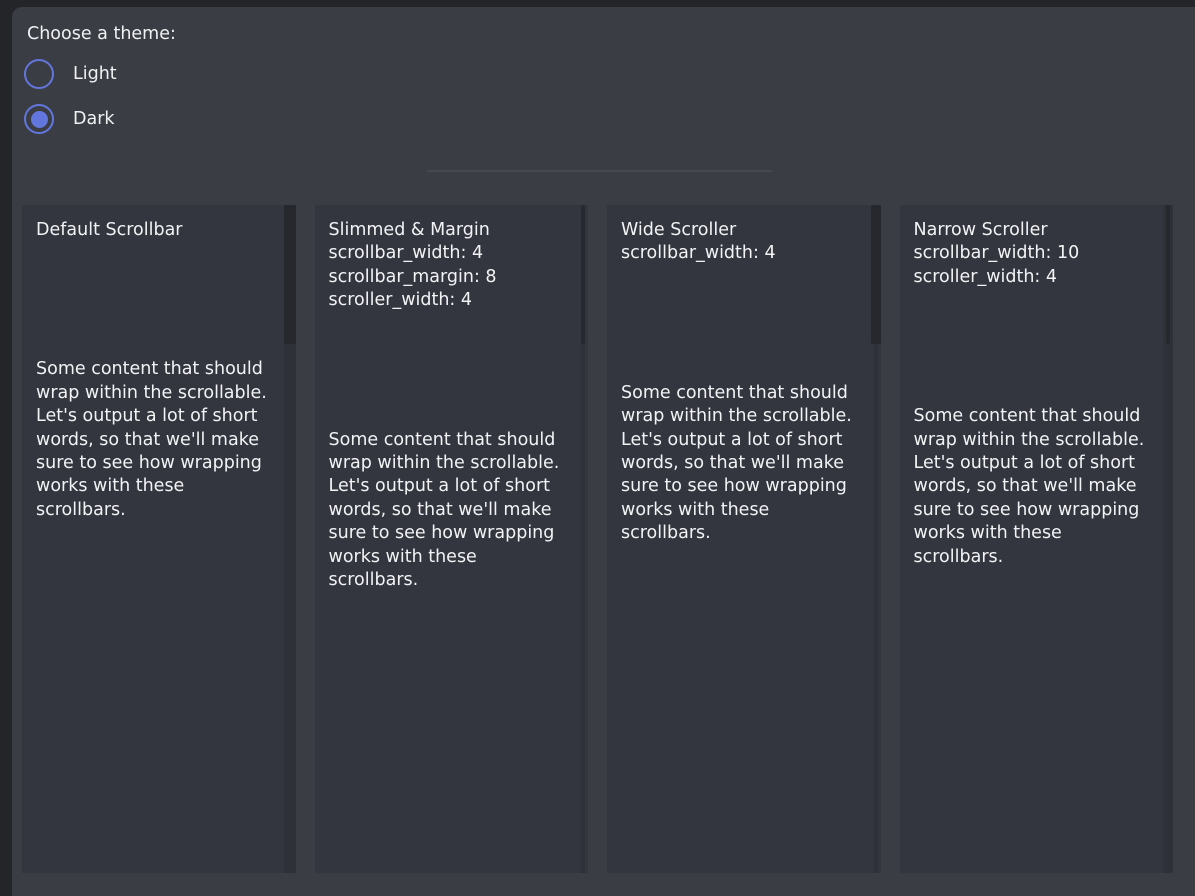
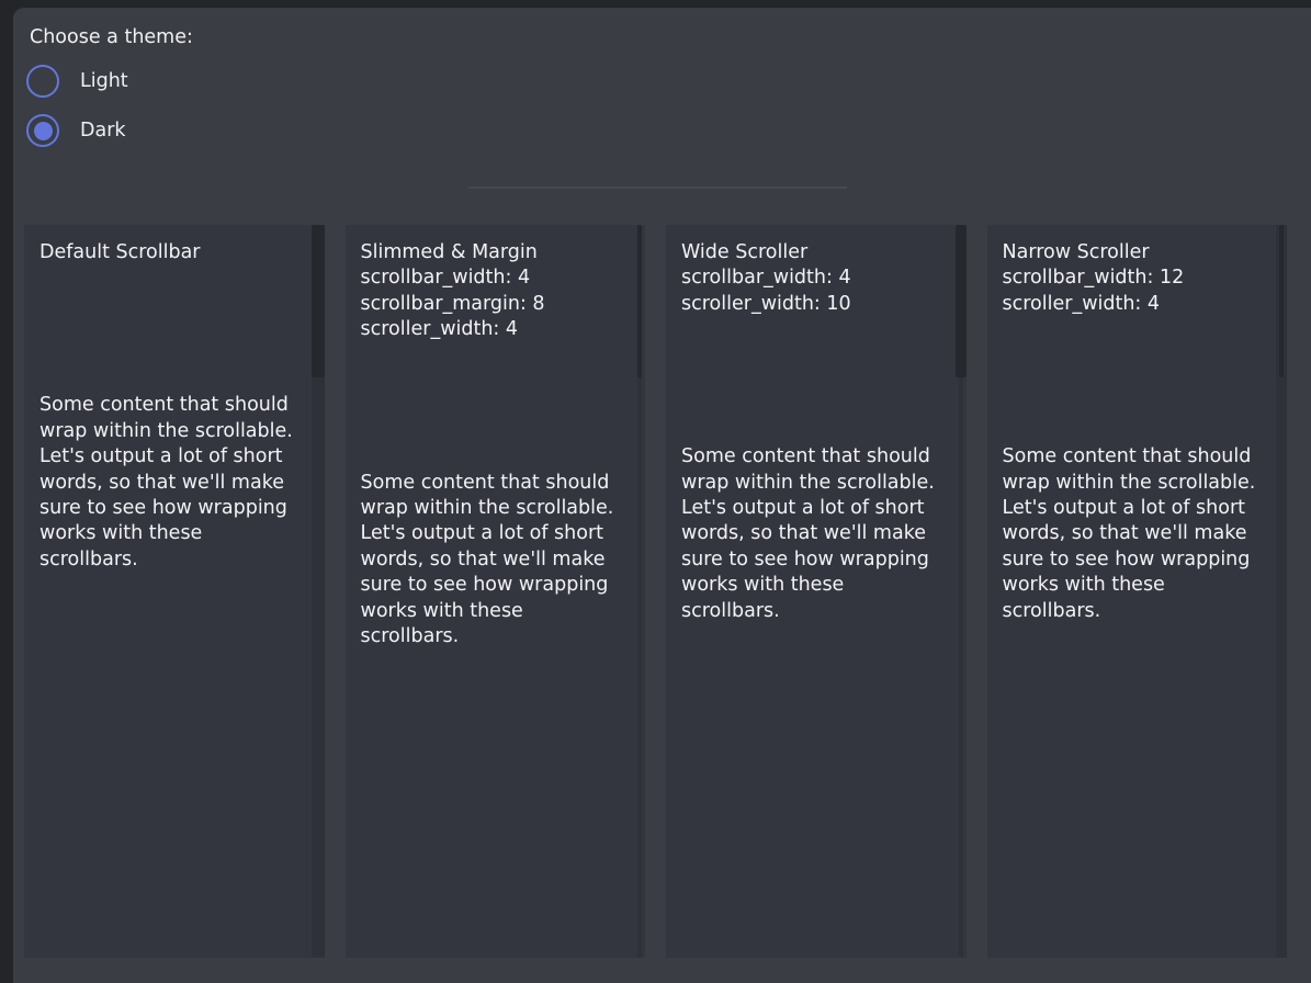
  Choose a theme:
  Light
  Dark
  Default Scrollbar
  Some content that should wrap within the scrollable. Let's output a lot of short words, so that we'll make sure to see how wrapping works with these scrollbars.
  Slimmed & Margin
  scrollbar_width: 4
  scrollbar_margin: 8
  scroller_width: 4
  Some content that should wrap within the scrollable. Let's output a lot of short words, so that we'll make sure to see how wrapping works with these scrollbars.
  Wide Scroller
  scrollbar_width: 4
+ scroller_width: 10
  Some content that should wrap within the scrollable. Let's output a lot of short words, so that we'll make sure to see how wrapping works with these scrollbars.
  Narrow Scroller
- scrollbar_width: 10
+ scrollbar_width: 12
  scroller_width: 4
  Some content that should wrap within the scrollable. Let's output a lot of short words, so that we'll make sure to see how wrapping works with these scrollbars.
